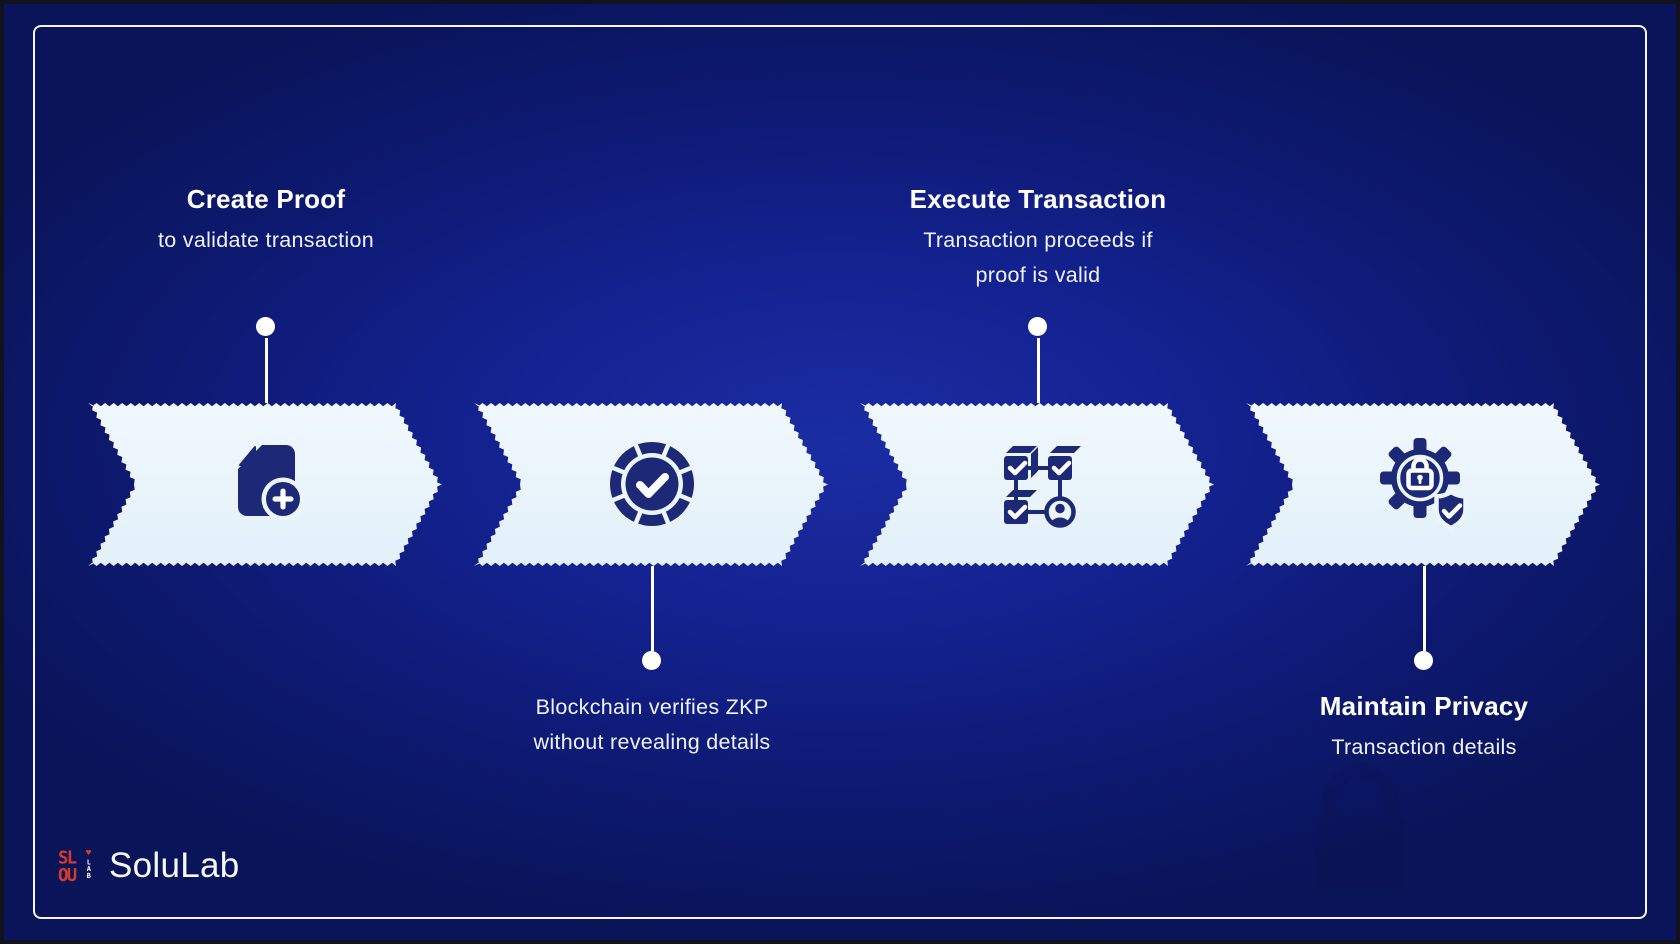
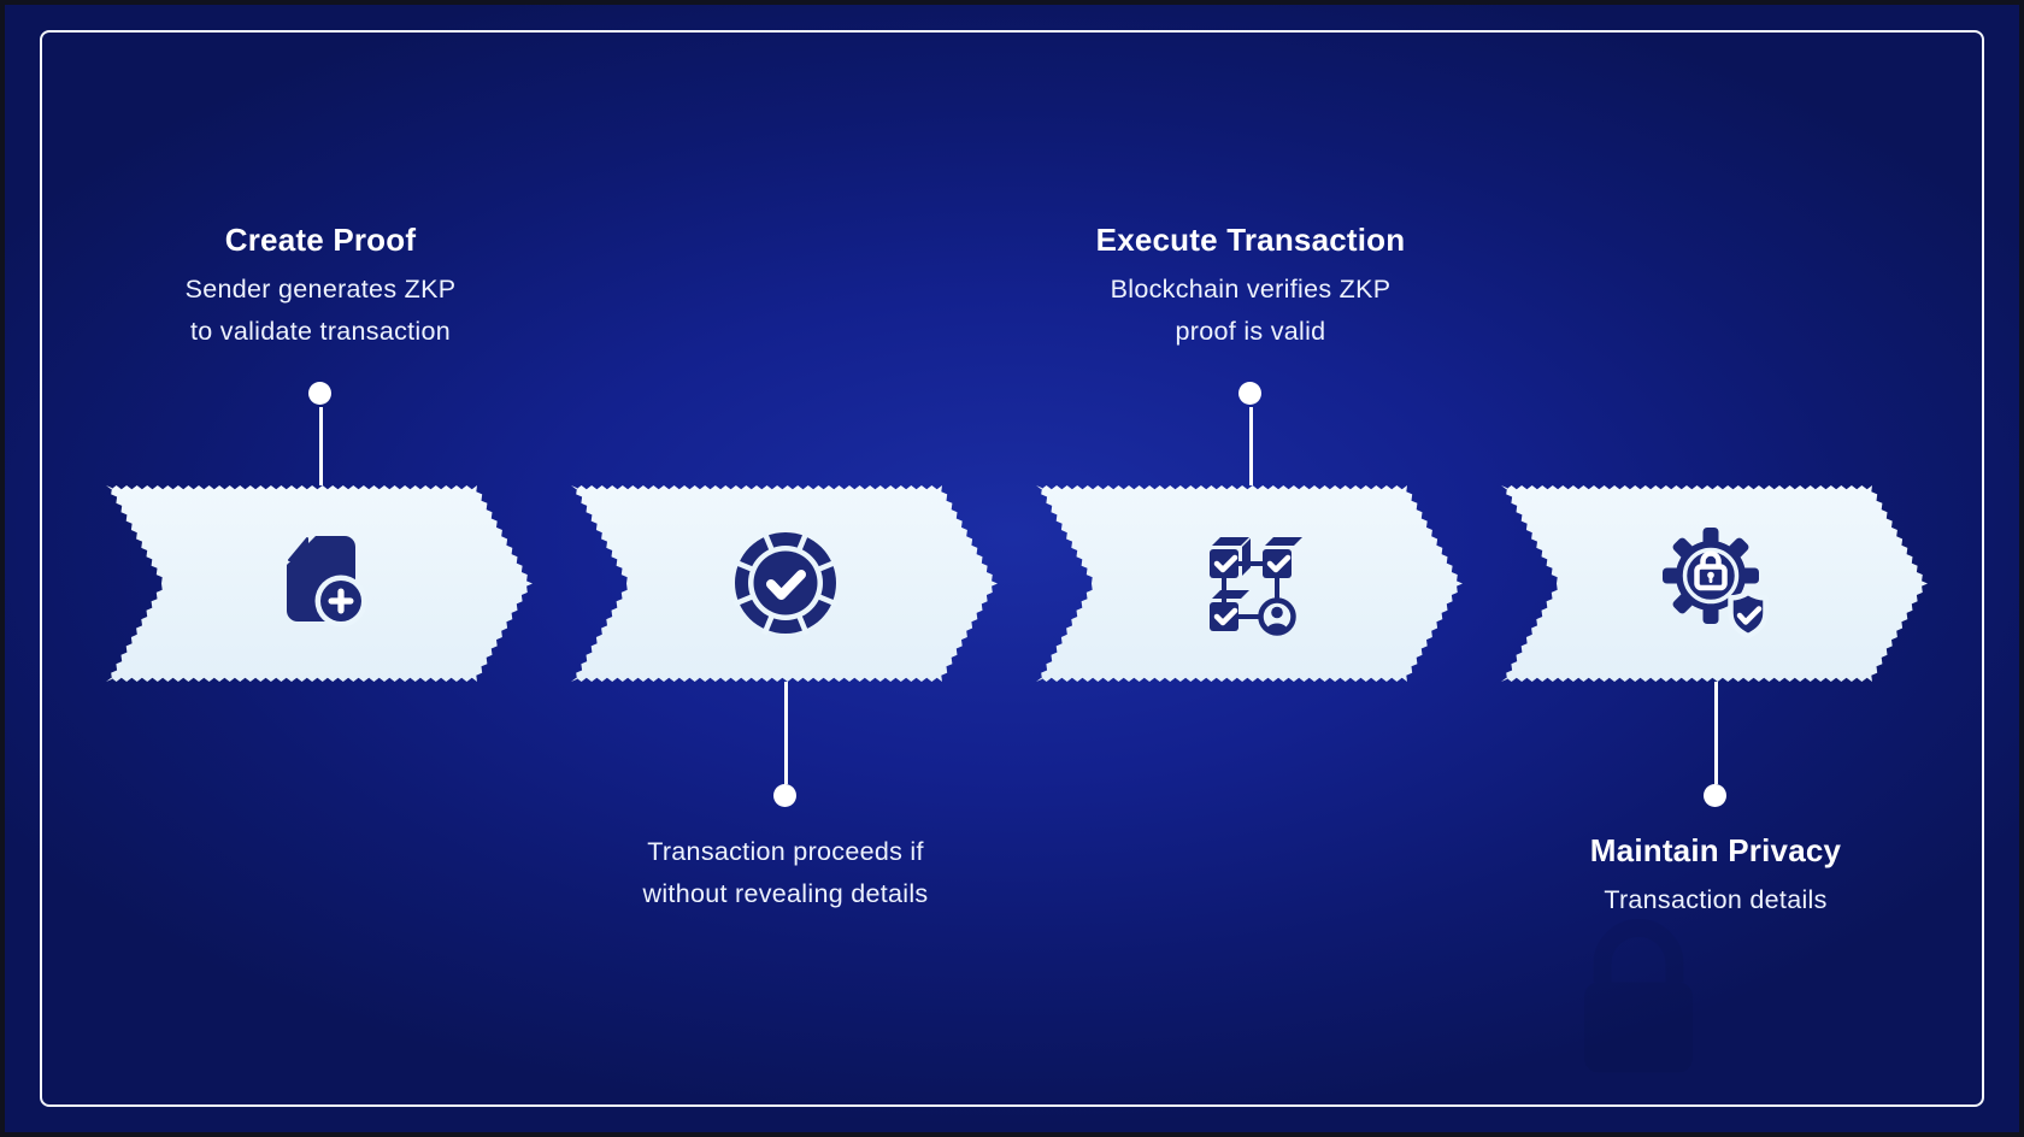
  Create Proof
+ Sender generates ZKP
  to validate transaction
- Blockchain verifies ZKP
+ Transaction proceeds if
  without revealing details
  Execute Transaction
- Transaction proceeds if
+ Blockchain verifies ZKP
  proof is valid
  Maintain Privacy
  Transaction details
- SL
- OU
- ♥
- L
- A
- B
- SoluLab
